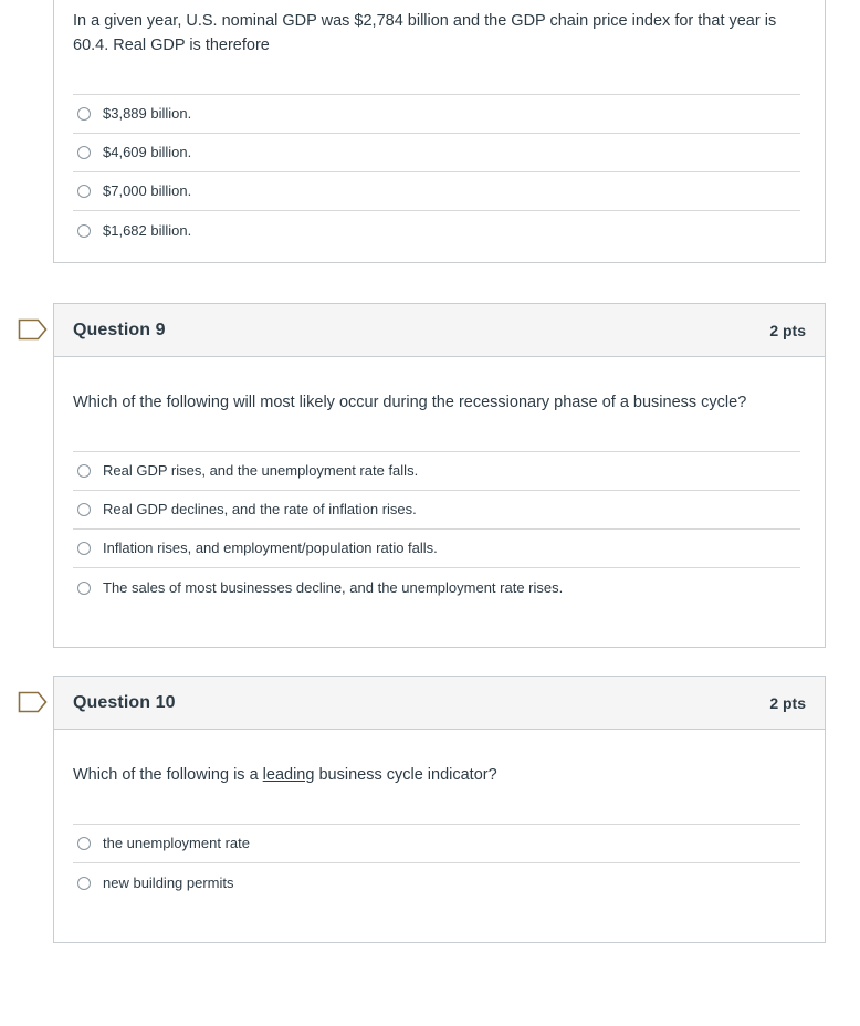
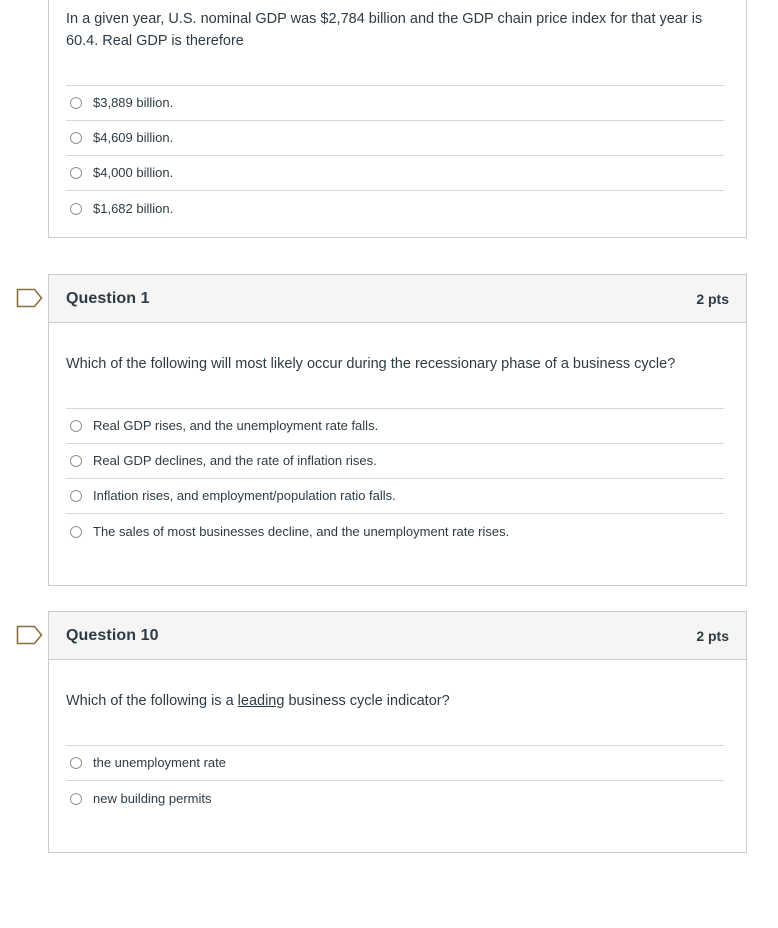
  In a given year, U.S. nominal GDP was $2,784 billion and the GDP chain price index for that year is 60.4. Real GDP is therefore
  $3,889 billion.
  $4,609 billion.
- $7,000 billion.
+ $4,000 billion.
  $1,682 billion.
- Question 9
+ Question 1
  2 pts
  Which of the following will most likely occur during the recessionary phase of a business cycle?
  Real GDP rises, and the unemployment rate falls.
  Real GDP declines, and the rate of inflation rises.
  Inflation rises, and employment/population ratio falls.
  The sales of most businesses decline, and the unemployment rate rises.
  Question 10
  2 pts
  Which of the following is a leading business cycle indicator?
  the unemployment rate
  new building permits
